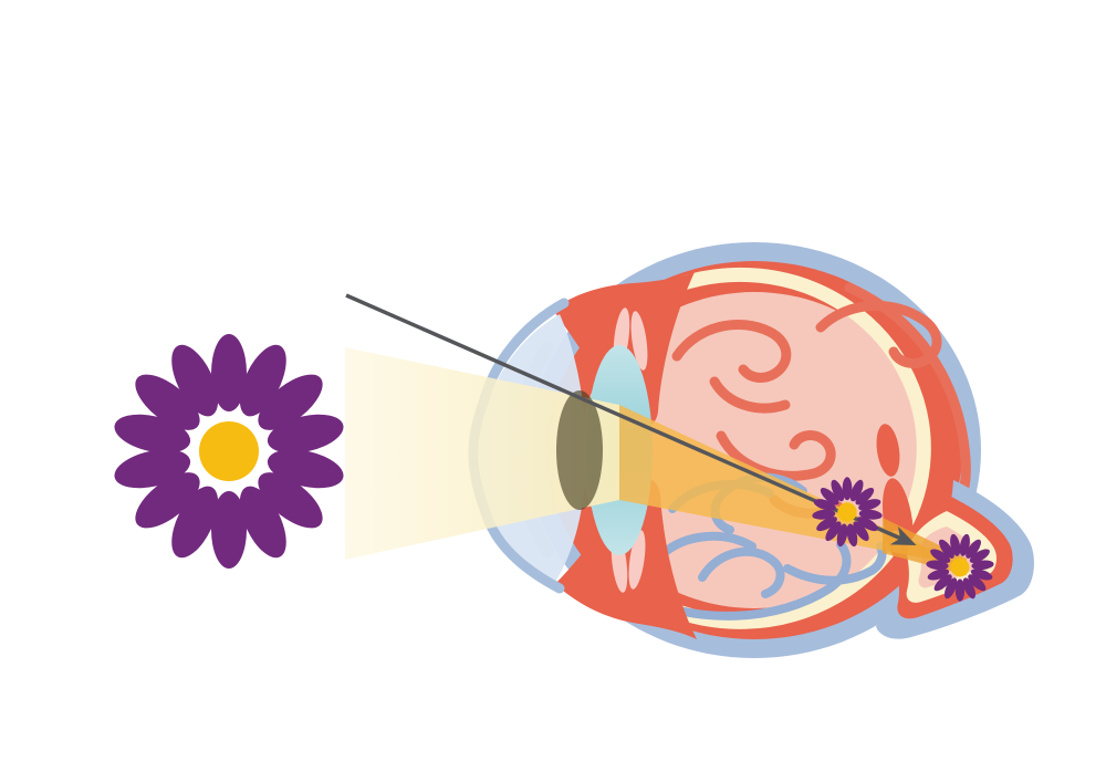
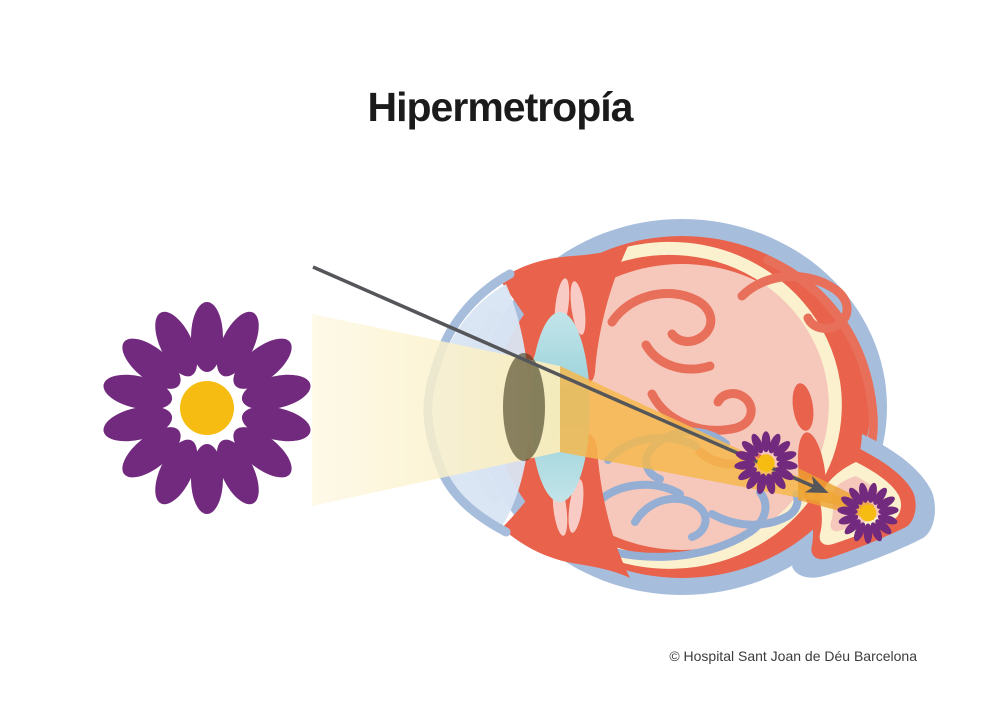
+ Hipermetropía
+ © Hospital Sant Joan de Déu Barcelona
